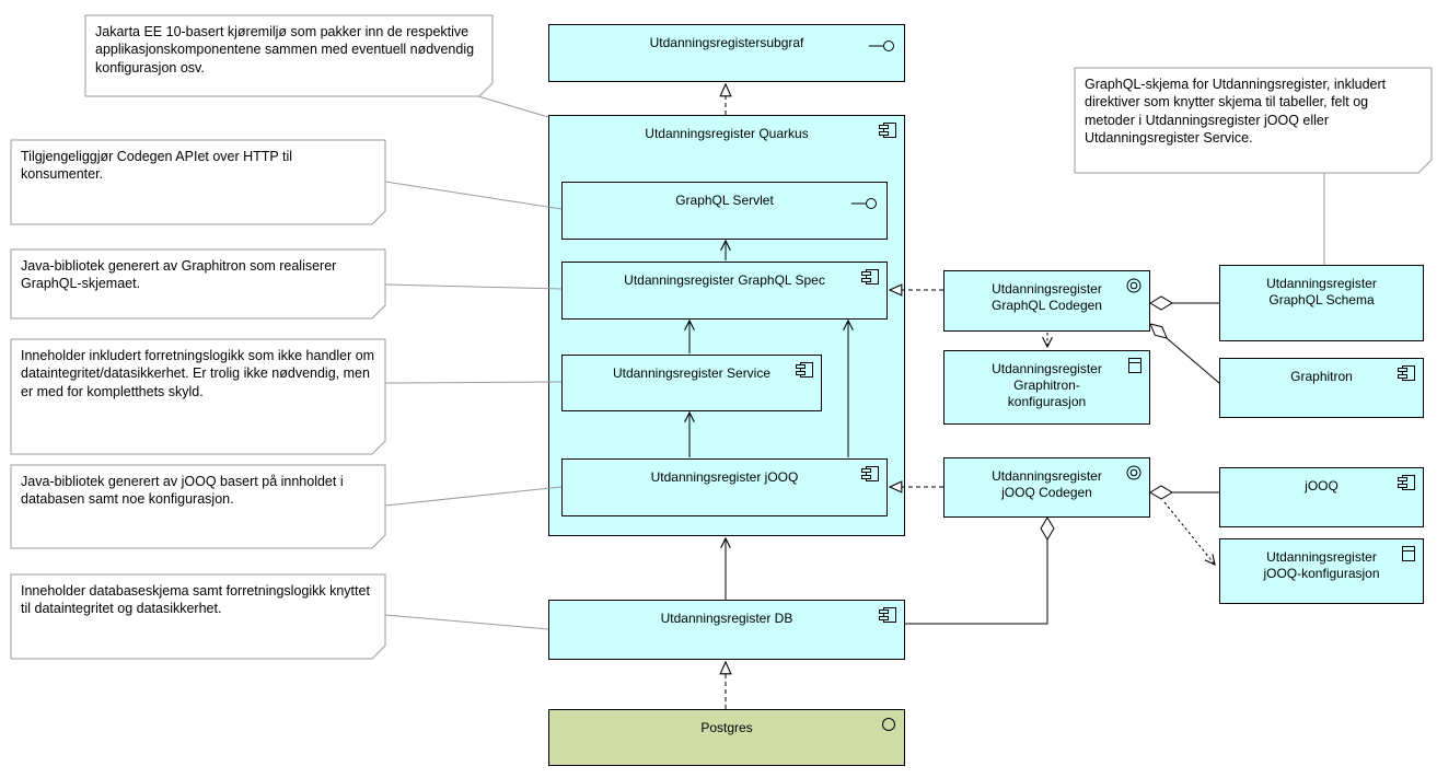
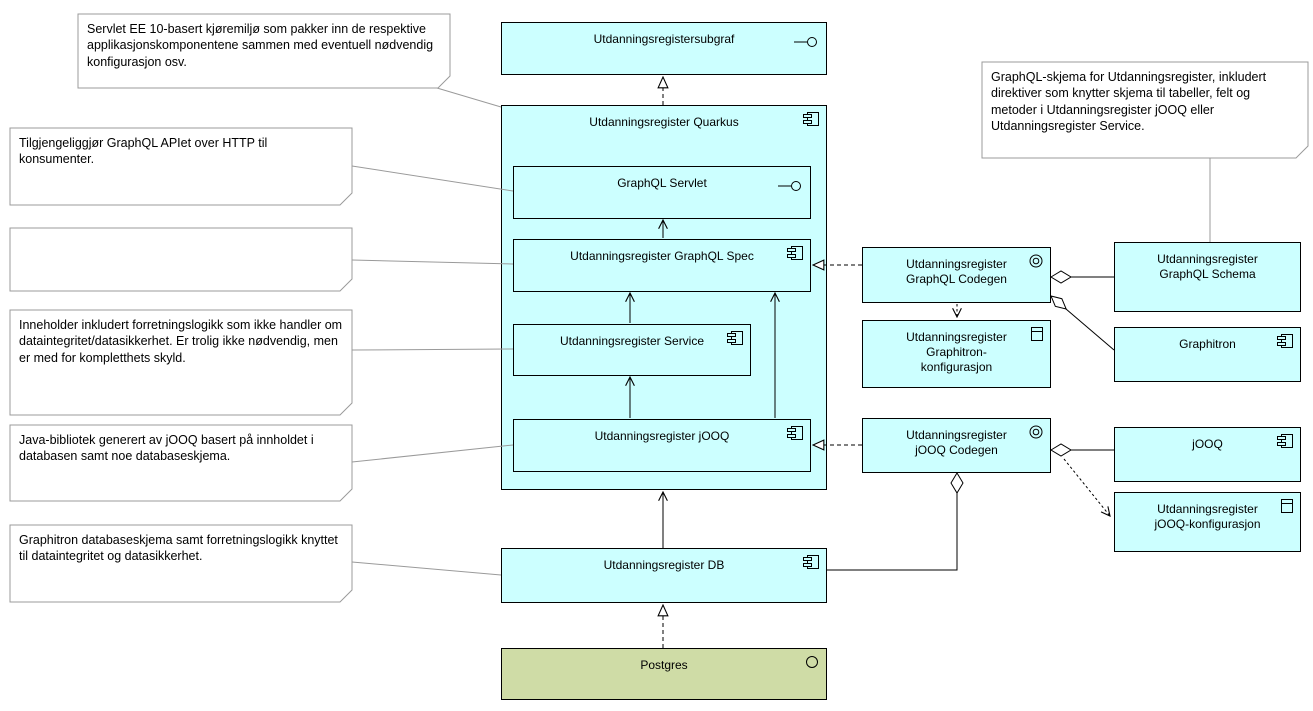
  Utdanningsregistersubgraf
  Utdanningsregister Quarkus
  GraphQL Servlet
  Utdanningsregister GraphQL Spec
  Utdanningsregister Service
  Utdanningsregister jOOQ
  Utdanningsregister
  GraphQL Codegen
  Utdanningsregister
  Graphitron-
  konfigurasjon
  Utdanningsregister
  jOOQ Codegen
  Utdanningsregister
  GraphQL Schema
  Graphitron
  jOOQ
  Utdanningsregister
  jOOQ-konfigurasjon
  Utdanningsregister DB
  Postgres
- Jakarta EE 10-basert kjøremiljø som pakker inn de respektive applikasjonskomponentene sammen med eventuell nødvendig konfigurasjon osv.
+ Servlet EE 10-basert kjøremiljø som pakker inn de respektive applikasjonskomponentene sammen med eventuell nødvendig konfigurasjon osv.
- Tilgjengeliggjør Codegen APIet over HTTP til konsumenter.
+ Tilgjengeliggjør GraphQL APIet over HTTP til konsumenter.
- Java-bibliotek generert av Graphitron som realiserer GraphQL-skjemaet.
  Inneholder inkludert forretningslogikk som ikke handler om dataintegritet/datasikkerhet. Er trolig ikke nødvendig, men er med for kompletthets skyld.
- Java-bibliotek generert av jOOQ basert på innholdet i databasen samt noe konfigurasjon.
+ Java-bibliotek generert av jOOQ basert på innholdet i databasen samt noe databaseskjema.
- Inneholder databaseskjema samt forretningslogikk knyttet til dataintegritet og datasikkerhet.
+ Graphitron databaseskjema samt forretningslogikk knyttet til dataintegritet og datasikkerhet.
  GraphQL-skjema for Utdanningsregister, inkludert direktiver som knytter skjema til tabeller, felt og metoder i Utdanningsregister jOOQ eller Utdanningsregister Service.
